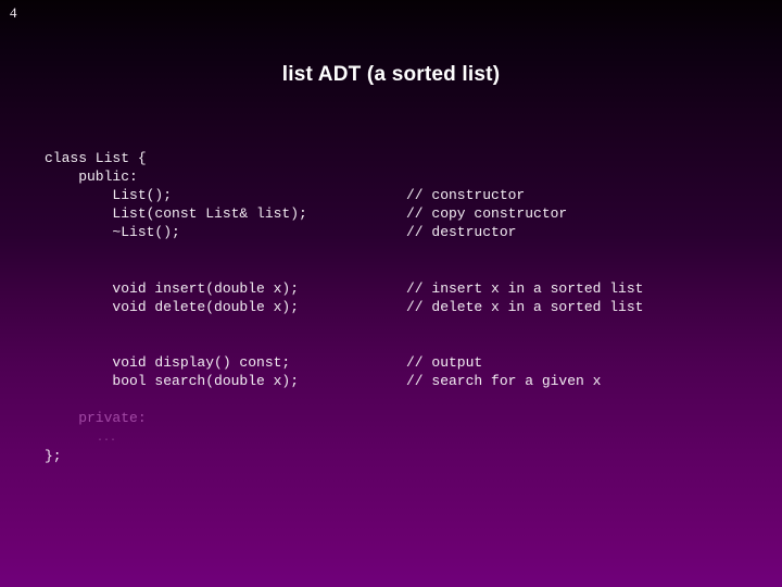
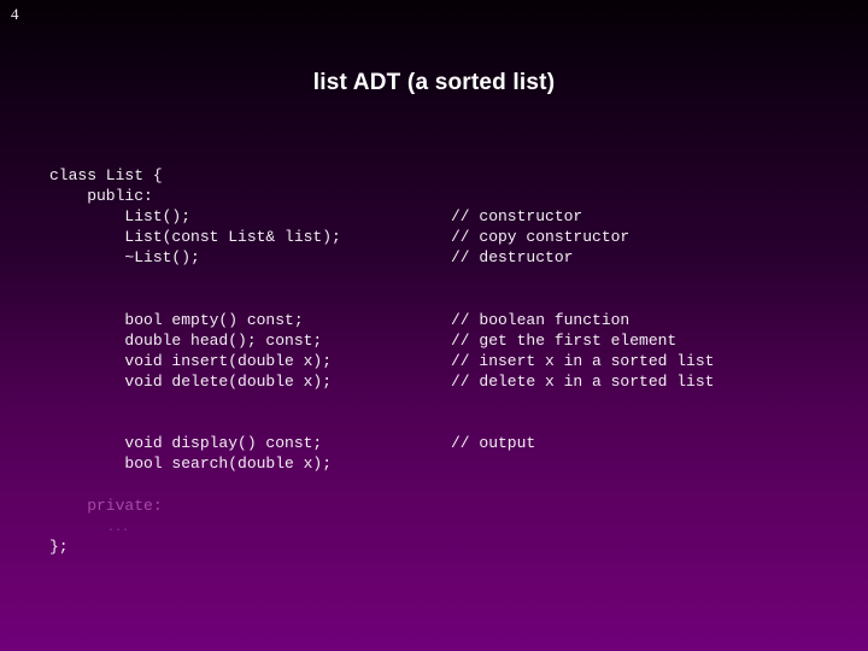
  4
  list ADT (a sorted list)
  class List {
  public:
  List();
  // constructor
  List(const List& list);
  // copy constructor
  ~List();
  // destructor
+ bool empty() const;
+ // boolean function
+ double head(); const;
+ // get the first element
  void insert(double x);
  // insert x in a sorted list
  void delete(double x);
  // delete x in a sorted list
  void display() const;
  // output
  bool search(double x);
- // search for a given x
  private:
  ...
  };
